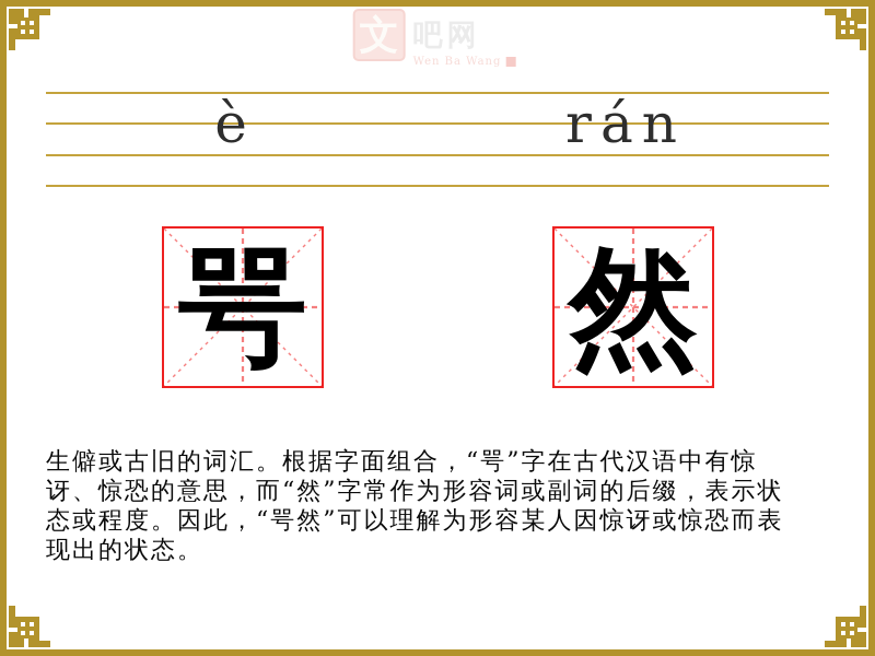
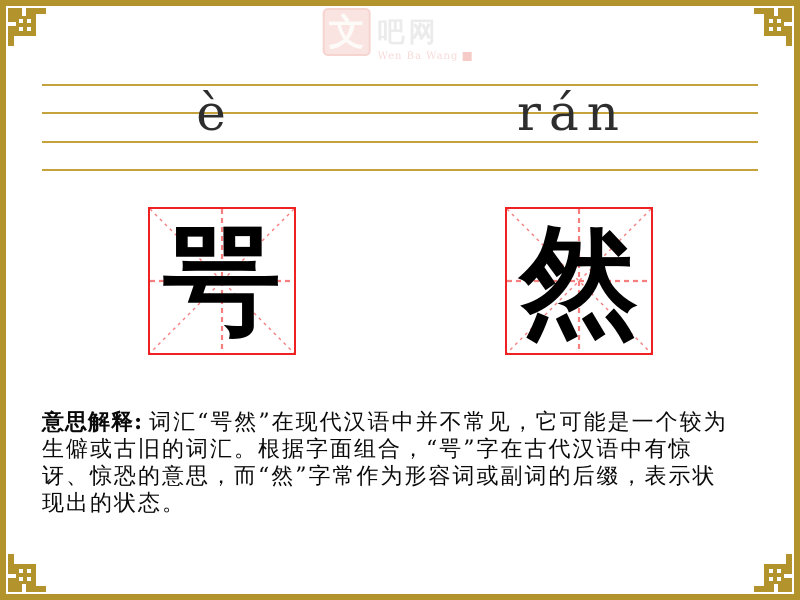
  Wen Ba Wang
  è
  rán
  咢
  然
+ 意思解释: 词汇“咢然”在现代汉语中并不常见，它可能是一个较为
  生僻或古旧的词汇。根据字面组合，“咢”字在古代汉语中有惊
  讶、惊恐的意思，而“然”字常作为形容词或副词的后缀，表示状
- 态或程度。因此，“咢然”可以理解为形容某人因惊讶或惊恐而表
  现出的状态。
